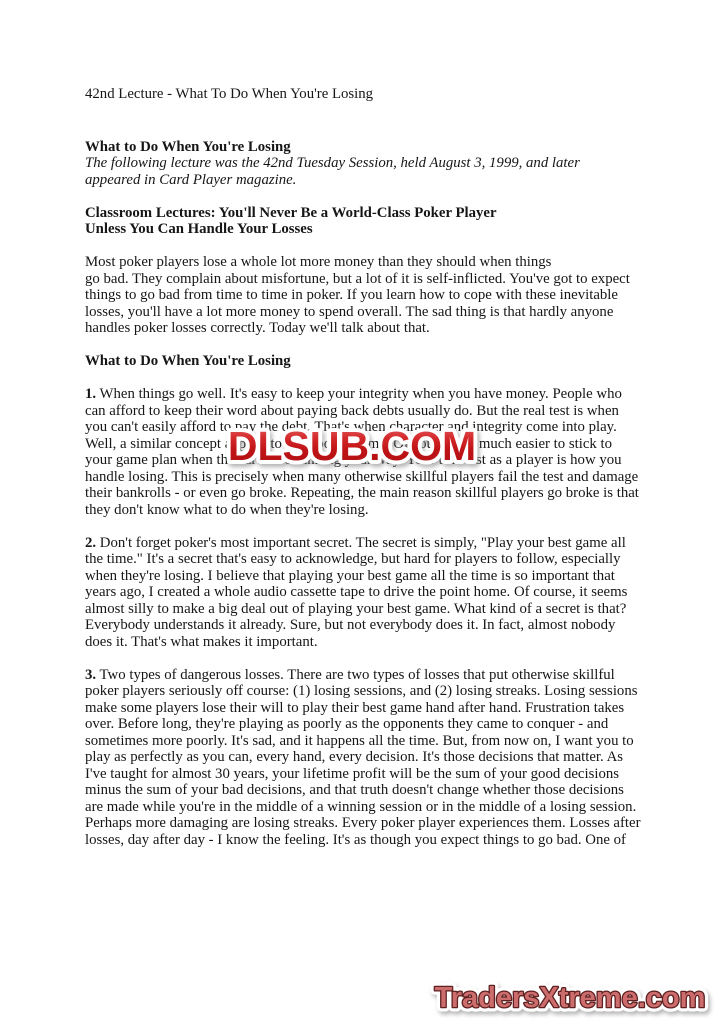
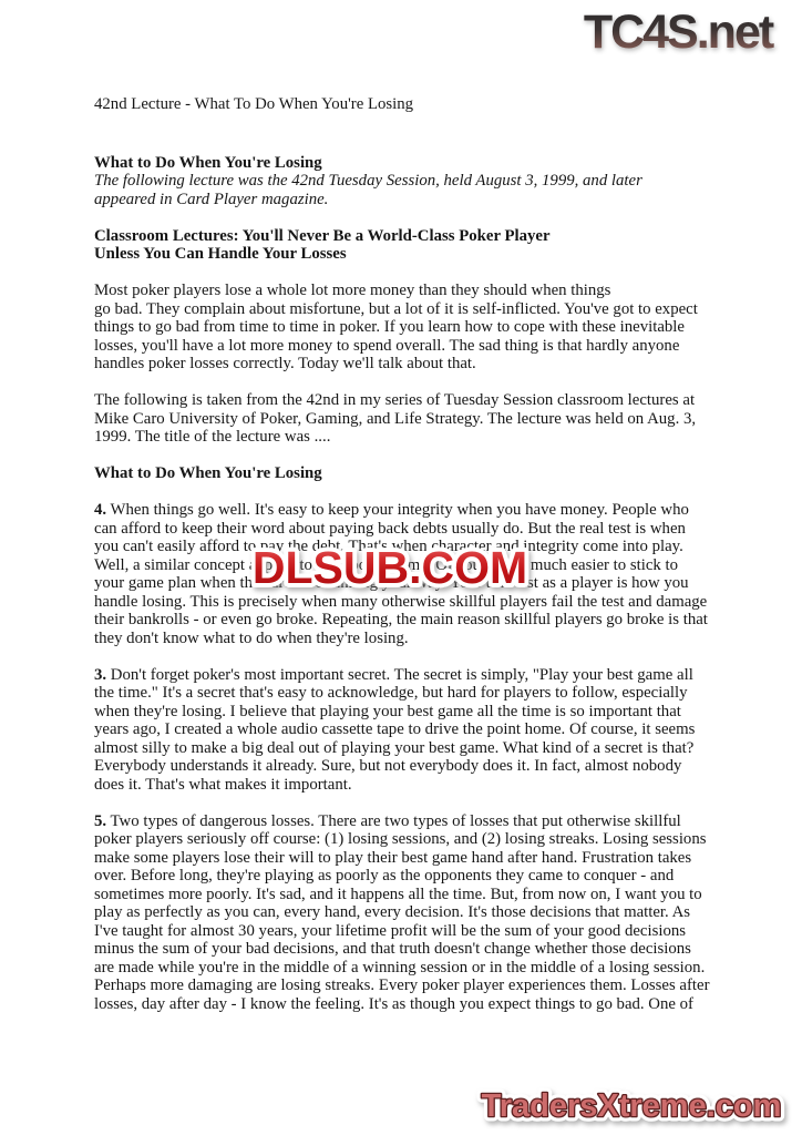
+ TC4S.net
  42nd Lecture - What To Do When You're Losing
  What to Do When You're Losing
  The following lecture was the 42nd Tuesday Session, held August 3, 1999, and later
  appeared in Card Player magazine.
  Classroom Lectures: You'll Never Be a World-Class Poker Player
  Unless You Can Handle Your Losses
  Most poker players lose a whole lot more money than they should when things
  go bad. They complain about misfortune, but a lot of it is self-inflicted. You've got to expect
  things to go bad from time to time in poker. If you learn how to cope with these inevitable
  losses, you'll have a lot more money to spend overall. The sad thing is that hardly anyone
  handles poker losses correctly. Today we'll talk about that.
+ The following is taken from the 42nd in my series of Tuesday Session classroom lectures at
+ Mike Caro University of Poker, Gaming, and Life Strategy. The lecture was held on Aug. 3,
+ 1999. The title of the lecture was ....
  What to Do When You're Losing
- 1. When things go well. It's easy to keep your integrity when you have money. People who
+ 4. When things go well. It's easy to keep your integrity when you have money. People who
  can afford to keep their word about paying back debts usually do. But the real test is when
  you can't easily afford to pay the debt. That's when character and integrity come into play.
  Well, a similar concept applies to your poker game. Of course, it's much easier to stick to
  your game plan when the cards are running your way. Your true test as a player is how you
  handle losing. This is precisely when many otherwise skillful players fail the test and damage
  their bankrolls - or even go broke. Repeating, the main reason skillful players go broke is that
  they don't know what to do when they're losing.
  DLSUB.COM
- 2. Don't forget poker's most important secret. The secret is simply, "Play your best game all
+ 3. Don't forget poker's most important secret. The secret is simply, "Play your best game all
  the time." It's a secret that's easy to acknowledge, but hard for players to follow, especially
  when they're losing. I believe that playing your best game all the time is so important that
  years ago, I created a whole audio cassette tape to drive the point home. Of course, it seems
  almost silly to make a big deal out of playing your best game. What kind of a secret is that?
  Everybody understands it already. Sure, but not everybody does it. In fact, almost nobody
  does it. That's what makes it important.
- 3. Two types of dangerous losses. There are two types of losses that put otherwise skillful
+ 5. Two types of dangerous losses. There are two types of losses that put otherwise skillful
  poker players seriously off course: (1) losing sessions, and (2) losing streaks. Losing sessions
  make some players lose their will to play their best game hand after hand. Frustration takes
  over. Before long, they're playing as poorly as the opponents they came to conquer - and
  sometimes more poorly. It's sad, and it happens all the time. But, from now on, I want you to
  play as perfectly as you can, every hand, every decision. It's those decisions that matter. As
  I've taught for almost 30 years, your lifetime profit will be the sum of your good decisions
  minus the sum of your bad decisions, and that truth doesn't change whether those decisions
  are made while you're in the middle of a winning session or in the middle of a losing session.
  Perhaps more damaging are losing streaks. Every poker player experiences them. Losses after
  losses, day after day - I know the feeling. It's as though you expect things to go bad. One of
  TradersXtreme.com
